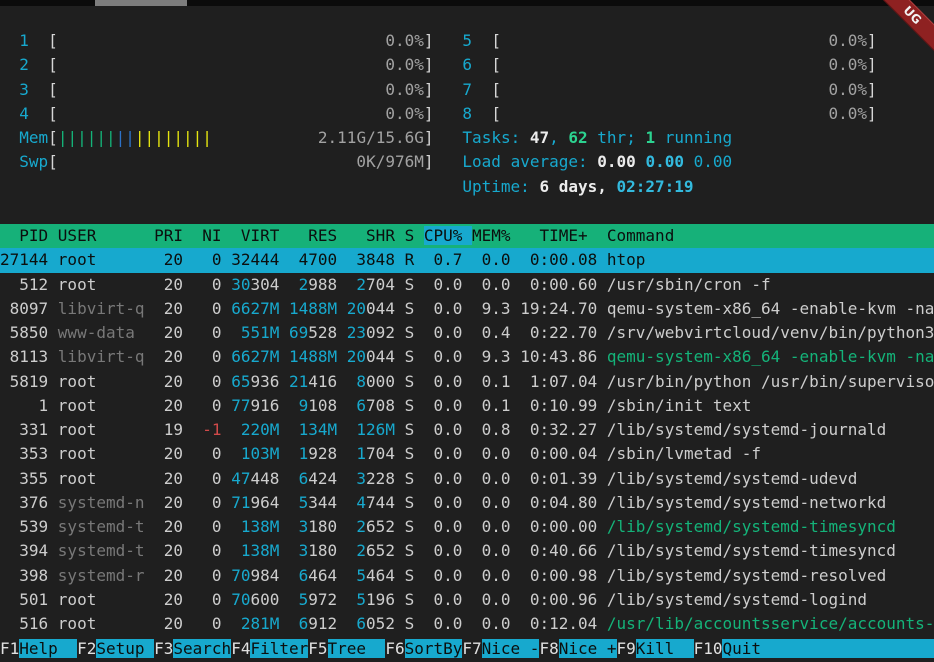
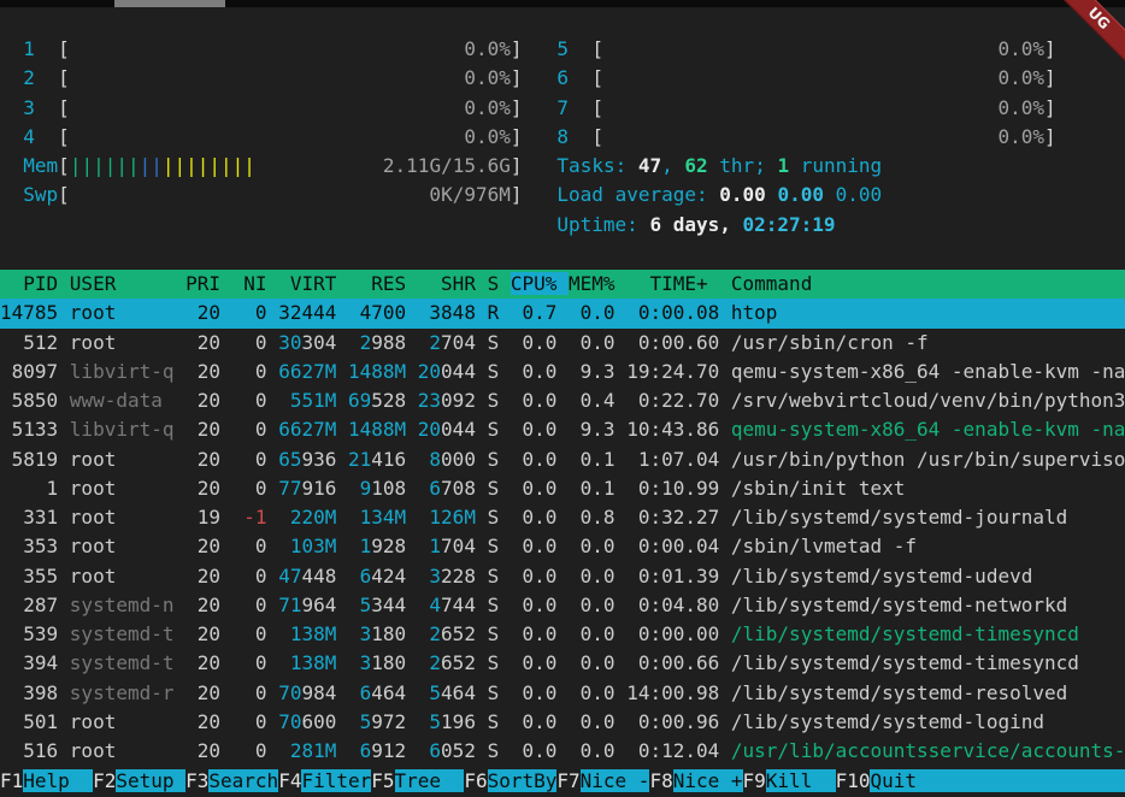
  1 [ 0.0%] 5 [ 0.0%]
  2 [ 0.0%] 6 [ 0.0%]
  3 [ 0.0%] 7 [ 0.0%]
  4 [ 0.0%] 8 [ 0.0%]
  Mem[|||||||||||||||| 2.11G/15.6G] Tasks: 47, 62 thr; 1 running
  Swp[ 0K/976M] Load average: 0.00 0.00 0.00
  Uptime: 6 days, 02:27:19
  PID USER PRI NI VIRT RES SHR S CPU% MEM% TIME+ Command
- 27144 root 20 0 32444 4700 3848 R 0.7 0.0 0:00.08 htop
+ 14785 root 20 0 32444 4700 3848 R 0.7 0.0 0:00.08 htop
  512 root 20 0 30304 2988 2704 S 0.0 0.0 0:00.60 /usr/sbin/cron -f
  8097 libvirt-q 20 0 6627M 1488M 20044 S 0.0 9.3 19:24.70 qemu-system-x86_64 -enable-kvm -na
  5850 www-data 20 0 551M 69528 23092 S 0.0 0.4 0:22.70 /srv/webvirtcloud/venv/bin/python3
- 8113 libvirt-q 20 0 6627M 1488M 20044 S 0.0 9.3 10:43.86 qemu-system-x86_64 -enable-kvm -na
+ 5133 libvirt-q 20 0 6627M 1488M 20044 S 0.0 9.3 10:43.86 qemu-system-x86_64 -enable-kvm -na
  5819 root 20 0 65936 21416 8000 S 0.0 0.1 1:07.04 /usr/bin/python /usr/bin/superviso
  1 root 20 0 77916 9108 6708 S 0.0 0.1 0:10.99 /sbin/init text
  331 root 19 -1 220M 134M 126M S 0.0 0.8 0:32.27 /lib/systemd/systemd-journald
  353 root 20 0 103M 1928 1704 S 0.0 0.0 0:00.04 /sbin/lvmetad -f
  355 root 20 0 47448 6424 3228 S 0.0 0.0 0:01.39 /lib/systemd/systemd-udevd
- 376 systemd-n 20 0 71964 5344 4744 S 0.0 0.0 0:04.80 /lib/systemd/systemd-networkd
+ 287 systemd-n 20 0 71964 5344 4744 S 0.0 0.0 0:04.80 /lib/systemd/systemd-networkd
  539 systemd-t 20 0 138M 3180 2652 S 0.0 0.0 0:00.00 /lib/systemd/systemd-timesyncd
- 394 systemd-t 20 0 138M 3180 2652 S 0.0 0.0 0:40.66 /lib/systemd/systemd-timesyncd
+ 394 systemd-t 20 0 138M 3180 2652 S 0.0 0.0 0:00.66 /lib/systemd/systemd-timesyncd
- 398 systemd-r 20 0 70984 6464 5464 S 0.0 0.0 0:00.98 /lib/systemd/systemd-resolved
+ 398 systemd-r 20 0 70984 6464 5464 S 0.0 0.0 14:00.98 /lib/systemd/systemd-resolved
  501 root 20 0 70600 5972 5196 S 0.0 0.0 0:00.96 /lib/systemd/systemd-logind
  516 root 20 0 281M 6912 6052 S 0.0 0.0 0:12.04 /usr/lib/accountsservice/accounts-
  F1Help F2Setup F3SearchF4FilterF5Tree F6SortByF7Nice -F8Nice +F9Kill F10Quit
